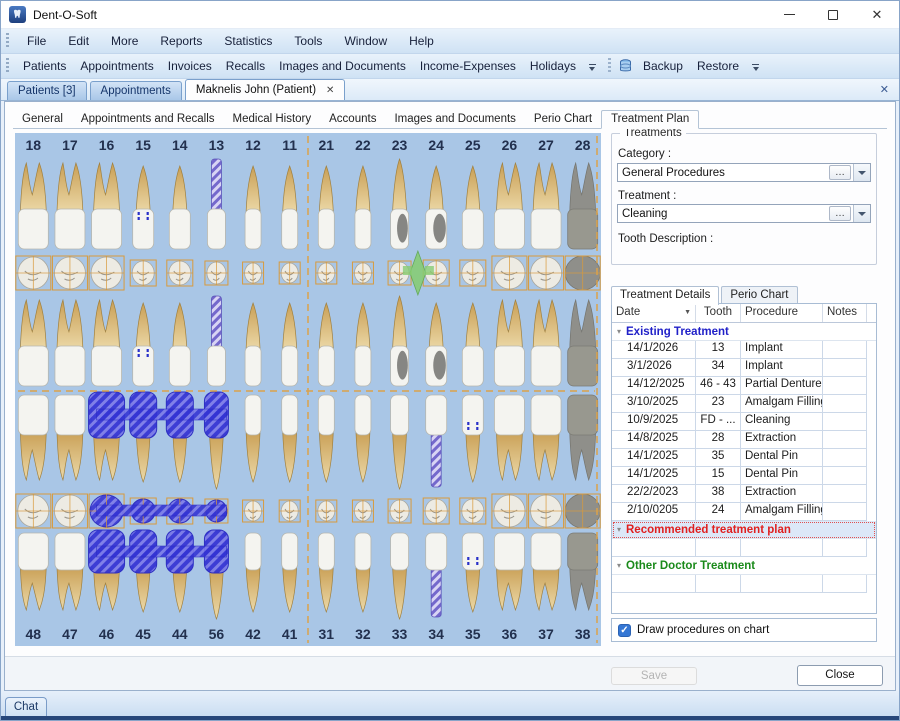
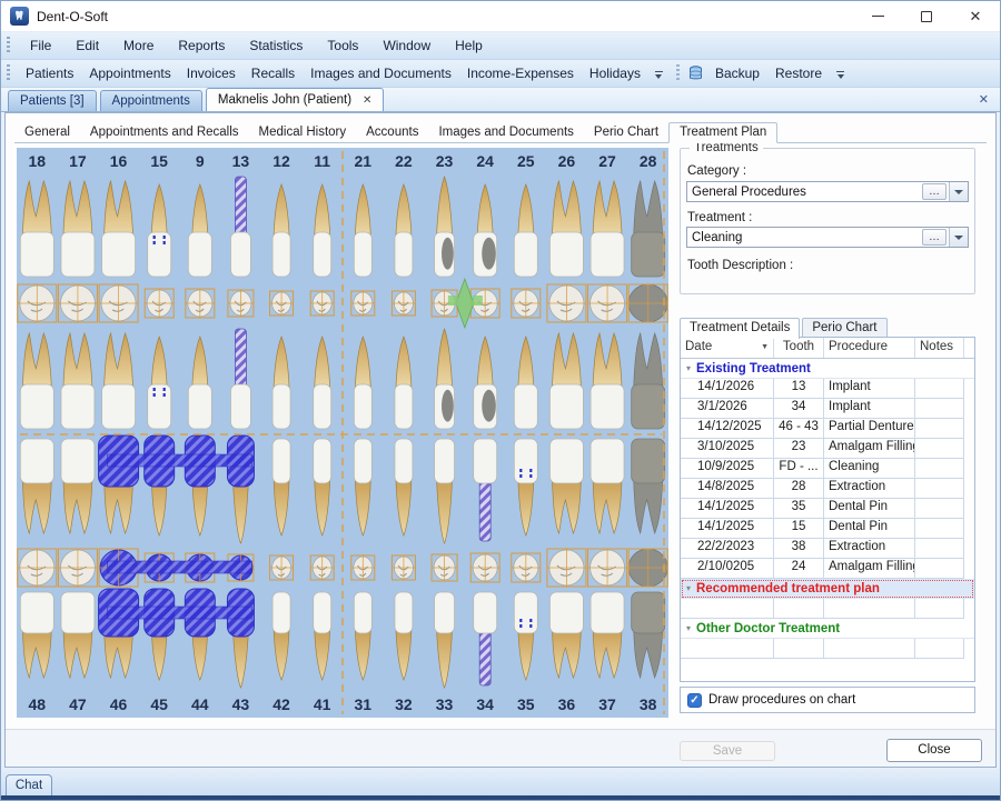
  Dent-O-Soft
  ✕
  File Edit More Reports Statistics Tools Window Help
  Patients Appointments Invoices Recalls Images and Documents Income-Expenses Holidays
  Backup
  Restore
  Patients [3]
  Appointments
  Maknelis John (Patient)
  ✕
  ✕
  General
  Appointments and Recalls
  Medical History
  Accounts
  Images and Documents
  Perio Chart
  Treatment Plan
  18
  17
  16
  15
- 14
+ 9
  13
  12
  11
  21
  22
  23
  24
  25
  26
  27
  28
  48
  47
  46
  45
  44
- 56
+ 43
  42
  41
  31
  32
  33
  34
  35
  36
  37
  38
  Treatments
  Category :
  General Procedures
  …
  Treatment :
  Cleaning
  …
  Tooth Description :
  Treatment Details
  Perio Chart
  Date
  Tooth
  Procedure
  Notes
  ▾
  Existing Treatment
  14/1/2026
  13
  Implant
  3/1/2026
  34
  Implant
  14/12/2025
  46 - 43
  Partial Denture
  3/10/2025
  23
  Amalgam Fillin
  10/9/2025
  FD - ...
  Cleaning
  14/8/2025
  28
  Extraction
  14/1/2025
  35
  Dental Pin
  14/1/2025
  15
  Dental Pin
  22/2/2023
  38
  Extraction
  2/10/0205
  24
  Amalgam Fillin
  ▾
  Recommended treatment plan
  ▾
  Other Doctor Treatment
  ✓
  Draw procedures on chart
  Save
  Close
  Chat
